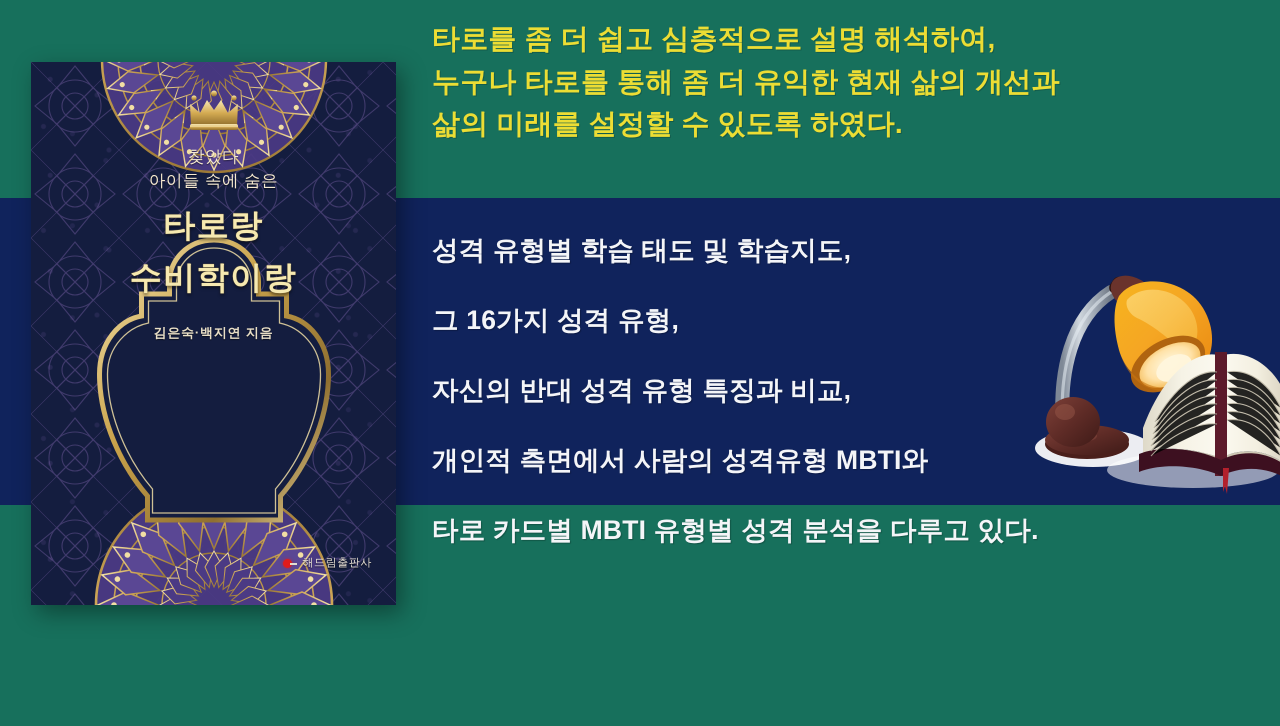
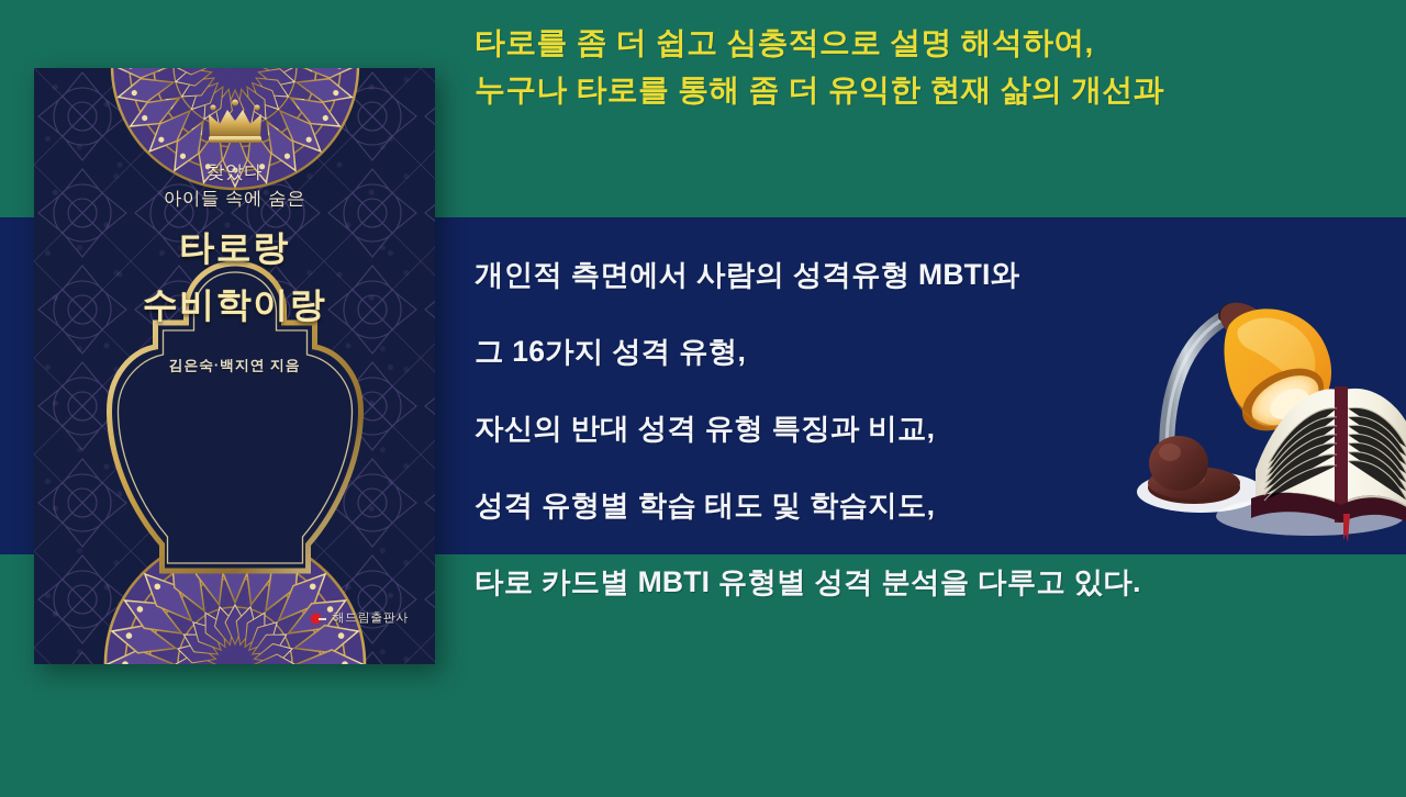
  찾았다
  아이들 속에 숨은
  타로랑
  수비학이랑
  김은숙·백지연 지음
  해드림출판사
  타로를 좀 더 쉽고 심층적으로 설명 해석하여,
  누구나 타로를 통해 좀 더 유익한 현재 삶의 개선과
- 삶의 미래를 설정할 수 있도록 하였다.
- 성격 유형별 학습 태도 및 학습지도,
+ 개인적 측면에서 사람의 성격유형 MBTI와
  그 16가지 성격 유형,
  자신의 반대 성격 유형 특징과 비교,
- 개인적 측면에서 사람의 성격유형 MBTI와
+ 성격 유형별 학습 태도 및 학습지도,
  타로 카드별 MBTI 유형별 성격 분석을 다루고 있다.
